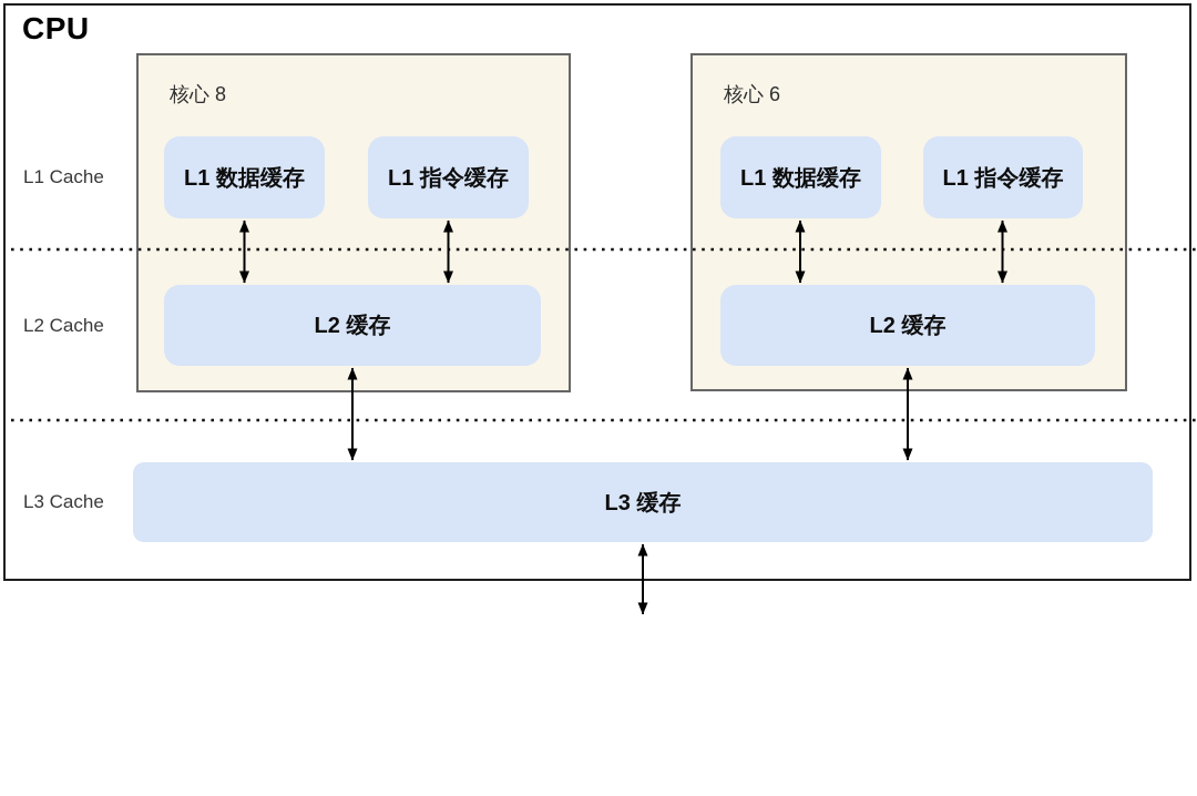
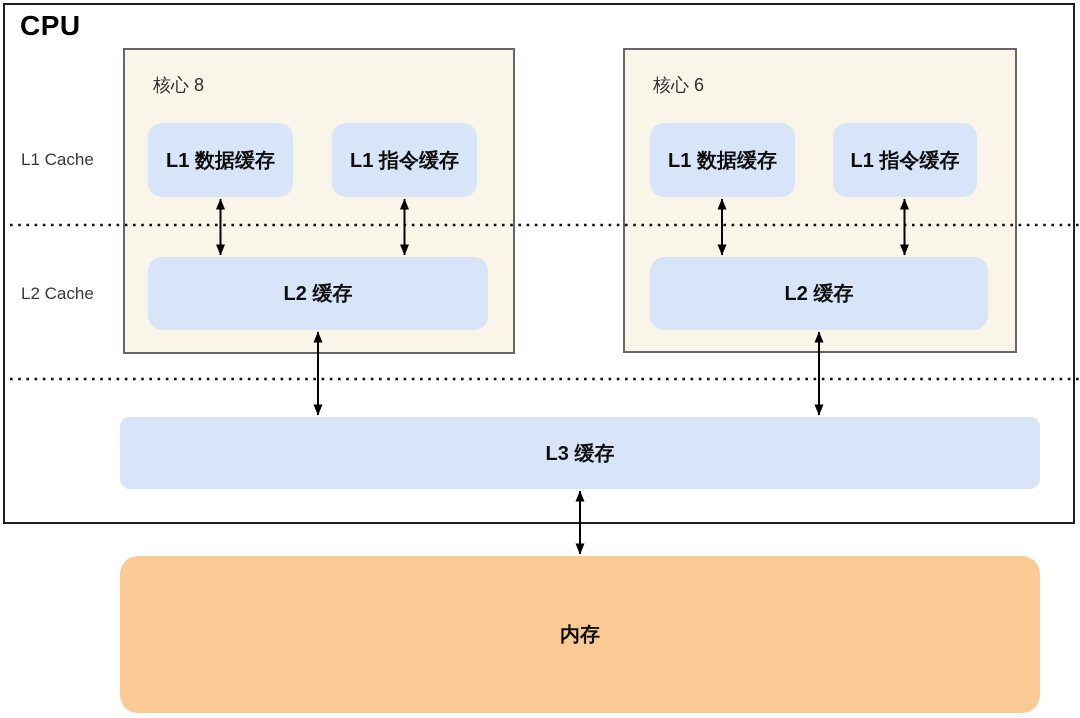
  CPU
  L1 Cache
  L2 Cache
- L3 Cache
  核心 8
  L1 数据缓存
  L1 指令缓存
  L2 缓存
  核心 6
  L1 数据缓存
  L1 指令缓存
  L2 缓存
  L3 缓存
+ 内存
